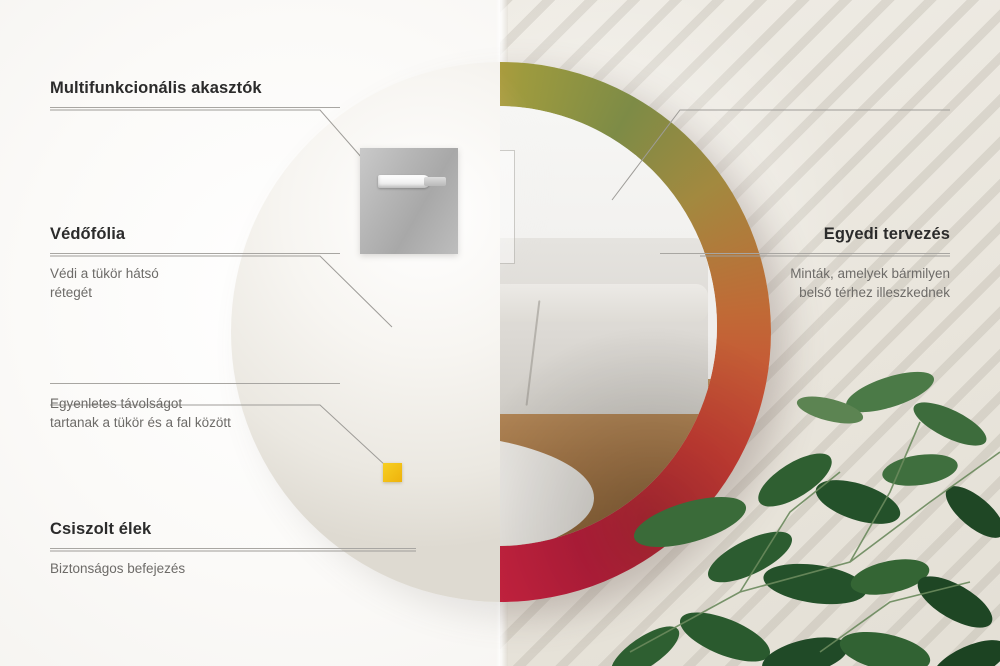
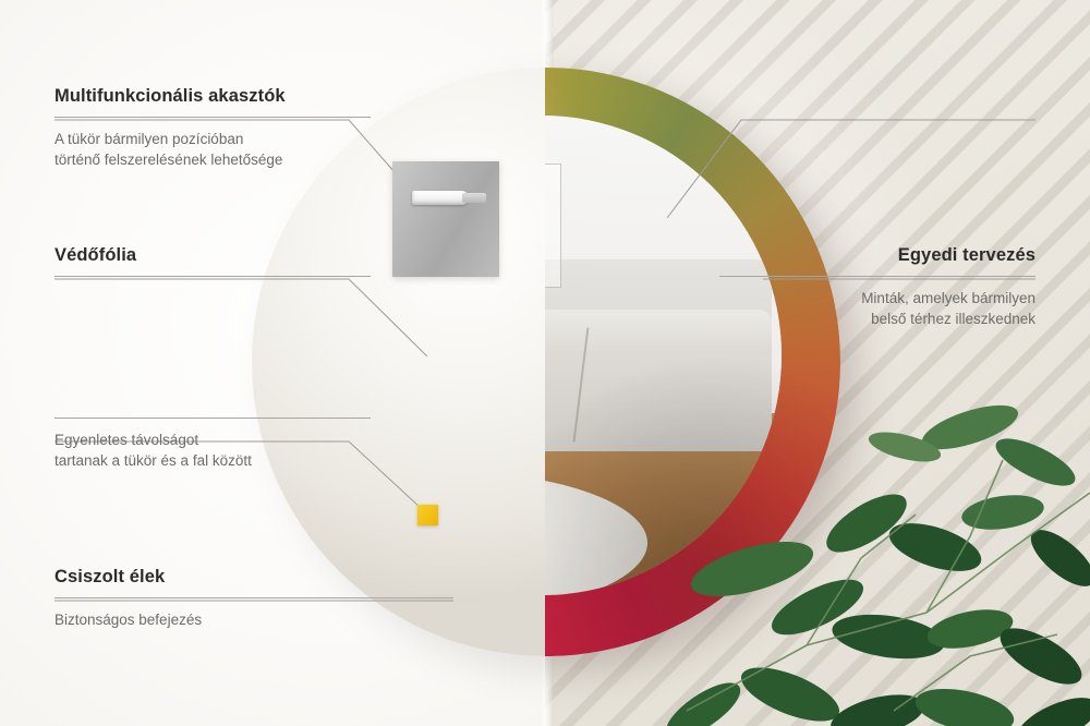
  Multifunkcionális akasztók
+ A tükör bármilyen pozícióban
+ történő felszerelésének lehetősége
  Védőfólia
- Védi a tükör hátsó
- rétegét
  Egyenletes távolságot
  tartanak a tükör és a fal között
  Csiszolt élek
  Biztonságos befejezés
  Egyedi tervezés
  Minták, amelyek bármilyen
  belső térhez illeszkednek
